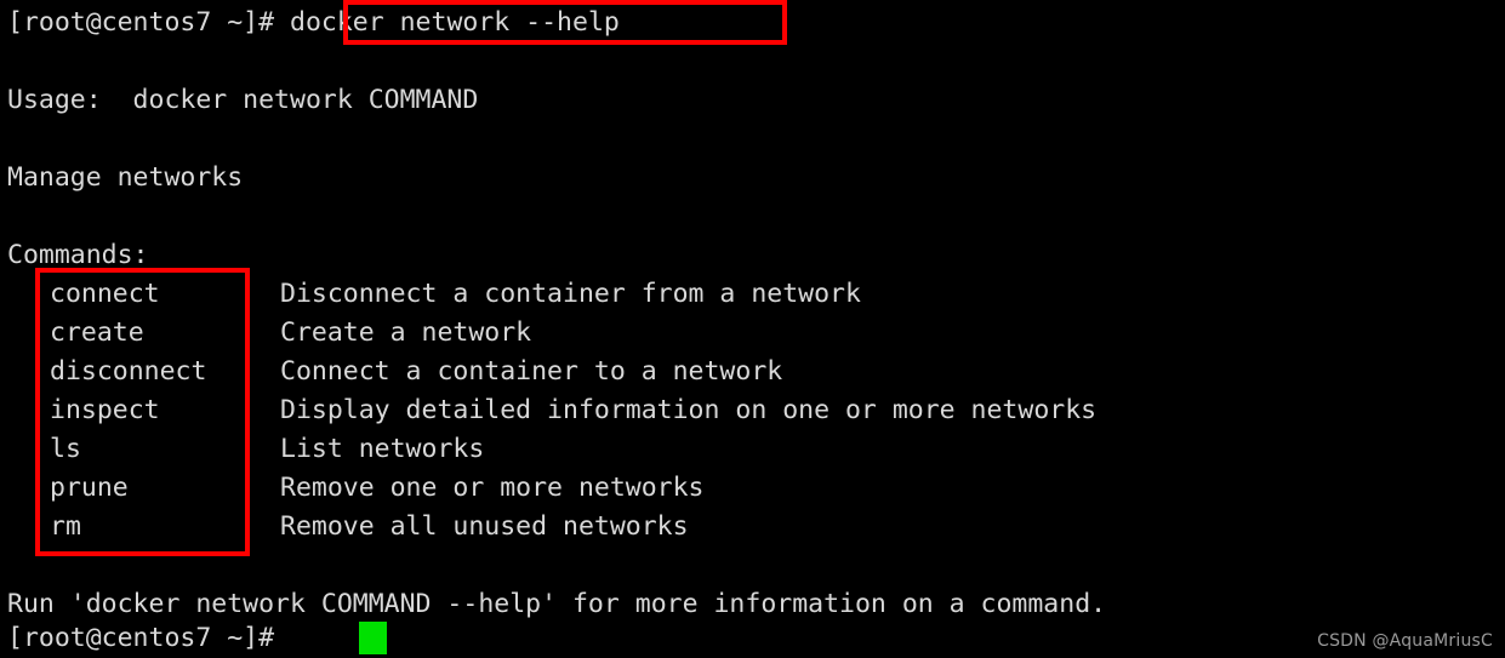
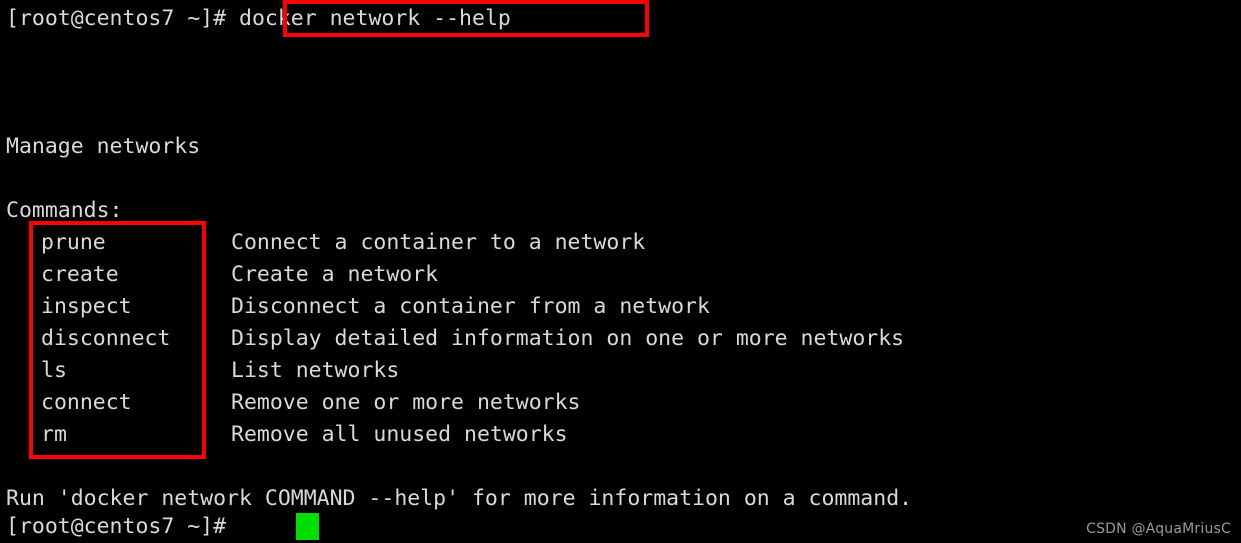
  [root@centos7 ~]# docker network --help
- Usage: docker network COMMAND
  Manage networks
  Commands:
- connect
+ prune
- Disconnect a container from a network
+ Connect a container to a network
  create
  Create a network
- disconnect
+ inspect
- Connect a container to a network
+ Disconnect a container from a network
- inspect
+ disconnect
  Display detailed information on one or more networks
  ls
  List networks
- prune
+ connect
  Remove one or more networks
  rm
  Remove all unused networks
  Run 'docker network COMMAND --help' for more information on a command.
  [root@centos7 ~]#
  CSDN @AquaMriusC
